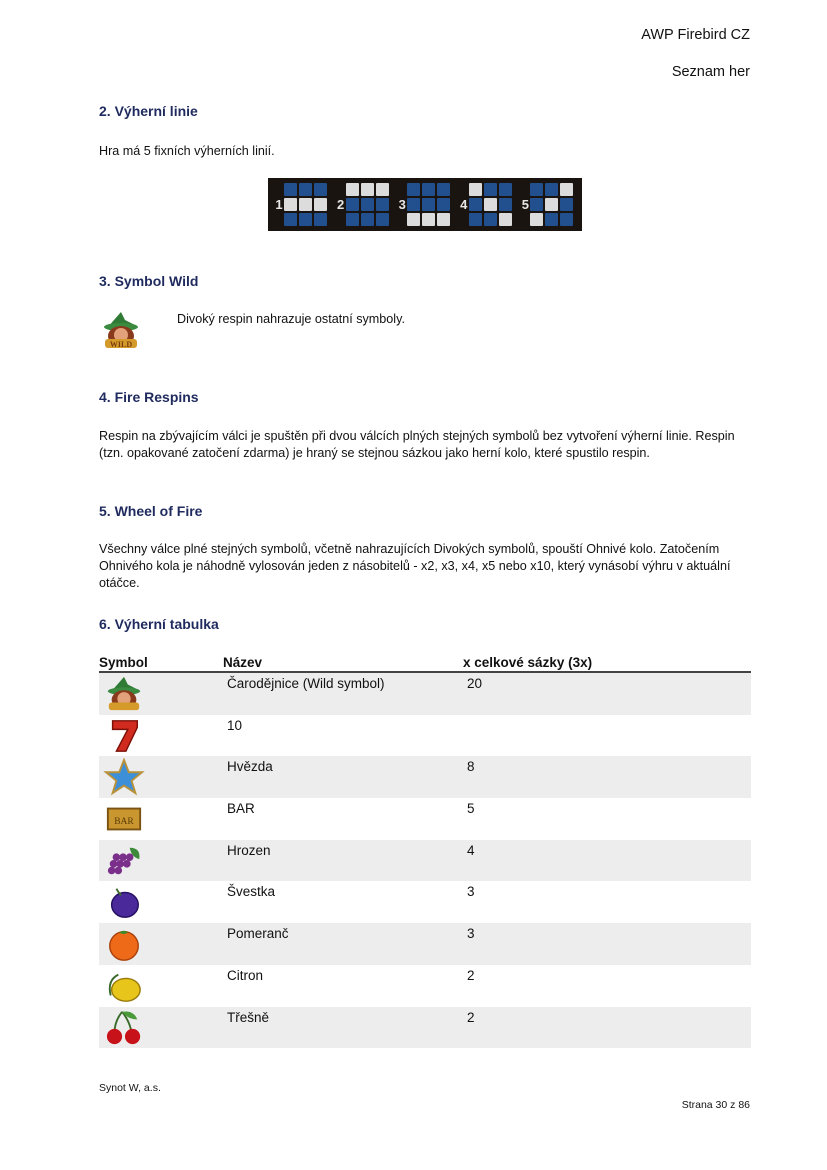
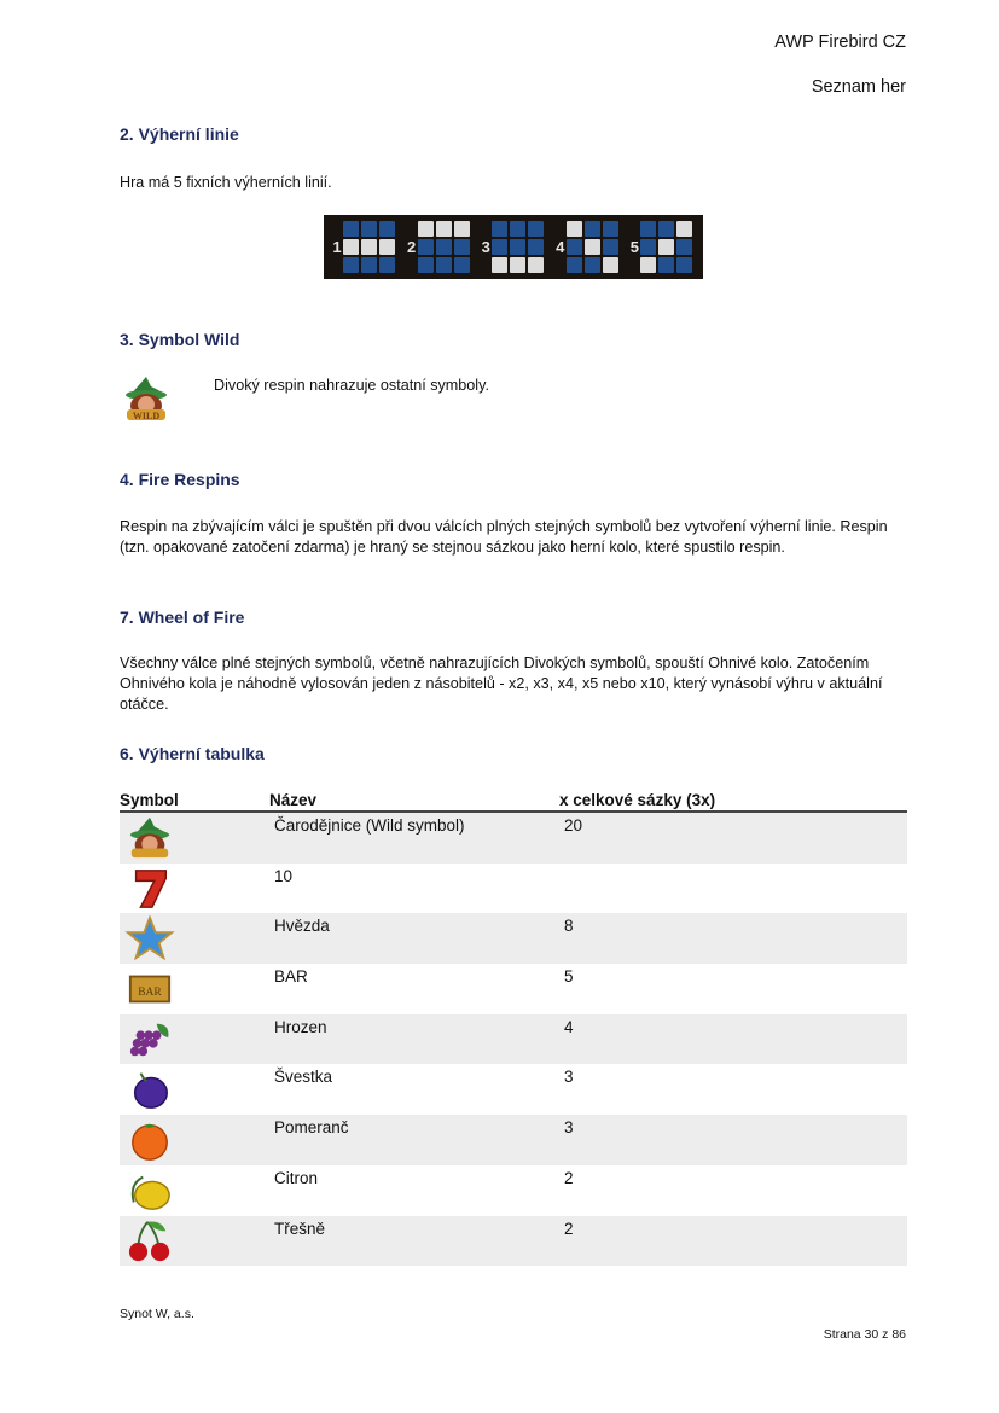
  AWP Firebird CZ
  Seznam her
  2. Výherní linie
  Hra má 5 fixních výherních linií.
  1
  2
  3
  4
  5
  3. Symbol Wild
  WILD
  Divoký respin nahrazuje ostatní symboly.
  4. Fire Respins
  Respin na zbývajícím válci je spuštěn při dvou válcích plných stejných symbolů bez vytvoření výherní linie. Respin (tzn. opakované zatočení zdarma) je hraný se stejnou sázkou jako herní kolo, které spustilo respin.
- 5. Wheel of Fire
+ 7. Wheel of Fire
  Všechny válce plné stejných symbolů, včetně nahrazujících Divokých symbolů, spouští Ohnivé kolo. Zatočením Ohnivého kola je náhodně vylosován jeden z násobitelů - x2, x3, x4, x5 nebo x10, který vynásobí výhru v aktuální otáčce.
  6. Výherní tabulka
  Symbol
  Název
  x celkové sázky (3x)
  Čarodějnice (Wild symbol)
  20
  10
  Hvězda
  8
  BAR
  BAR
  5
  Hrozen
  4
  Švestka
  3
  Pomeranč
  3
  Citron
  2
  Třešně
  2
  Synot W, a.s.
  Strana 30 z 86
